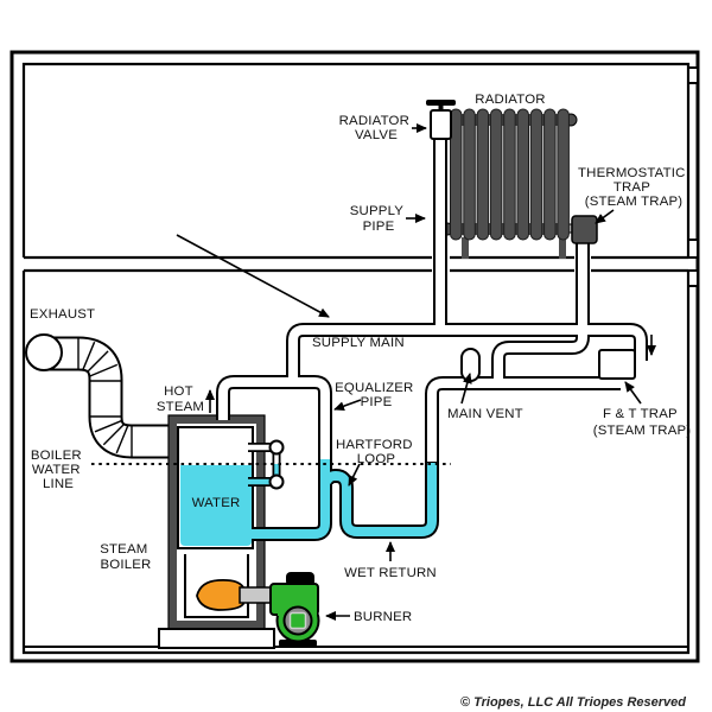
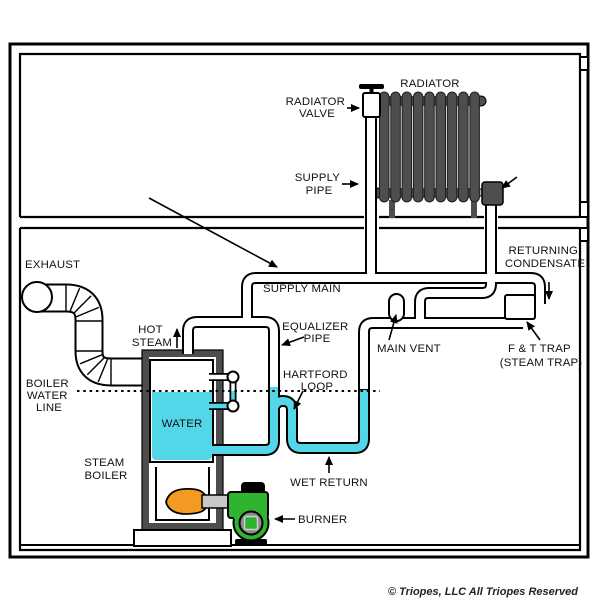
  RADIATOR
  RADIATOR VALVE
  SUPPLY PIPE
- THERMOSTATIC TRAP (STEAM TRAP)
  SUPPLY MAIN
  EQUALIZER PIPE
  HARTFORD LOOP
  MAIN VENT
  F & T TRAP (STEAM TRAP)
+ RETURNING CONDENSATE
  WET RETURN
  HOT STEAM
  EXHAUST
  BOILER WATER LINE
  STEAM BOILER
  WATER
  BURNER
  © Triopes, LLC All Triopes Reserved
